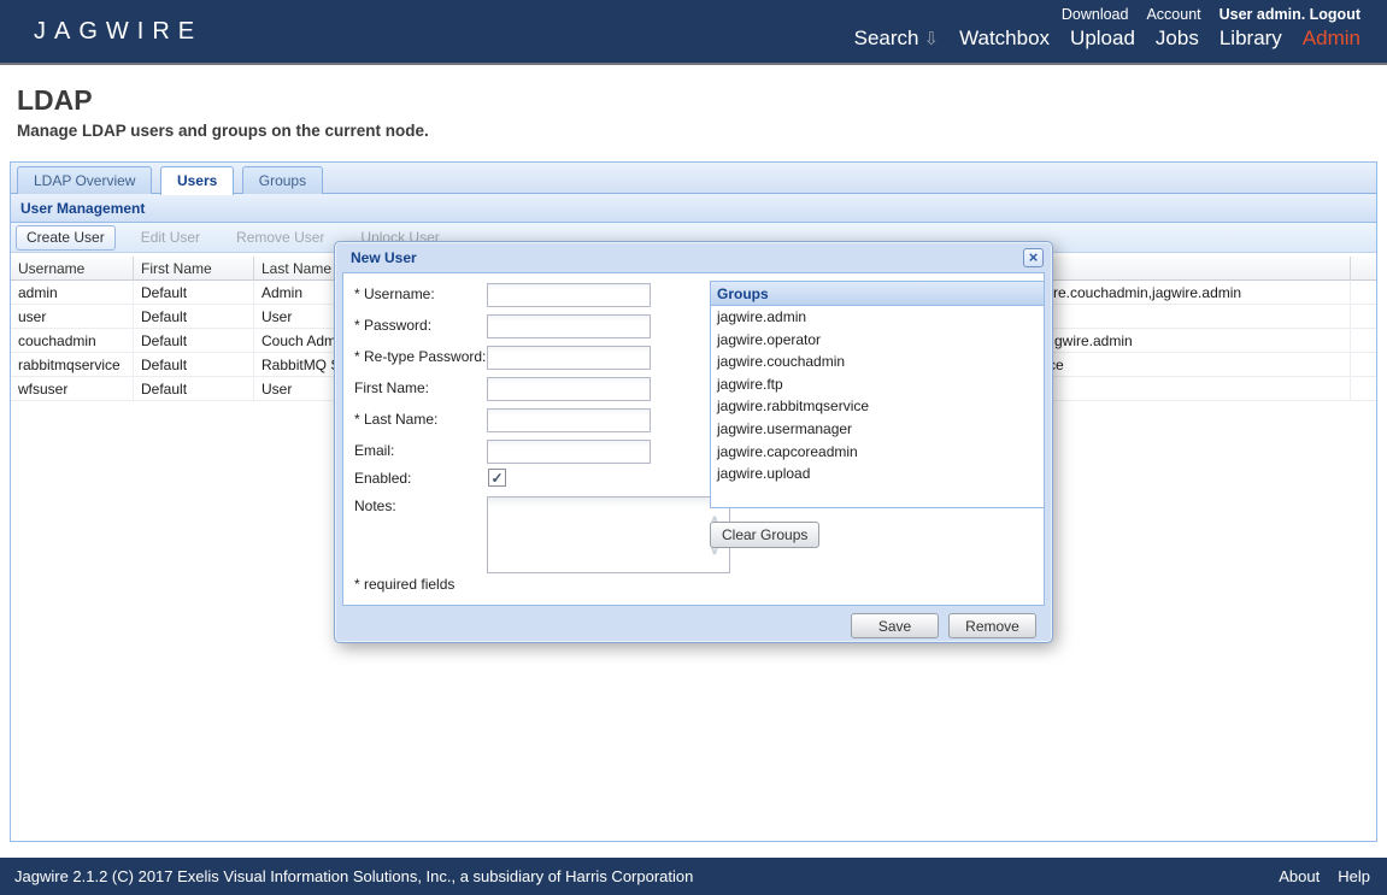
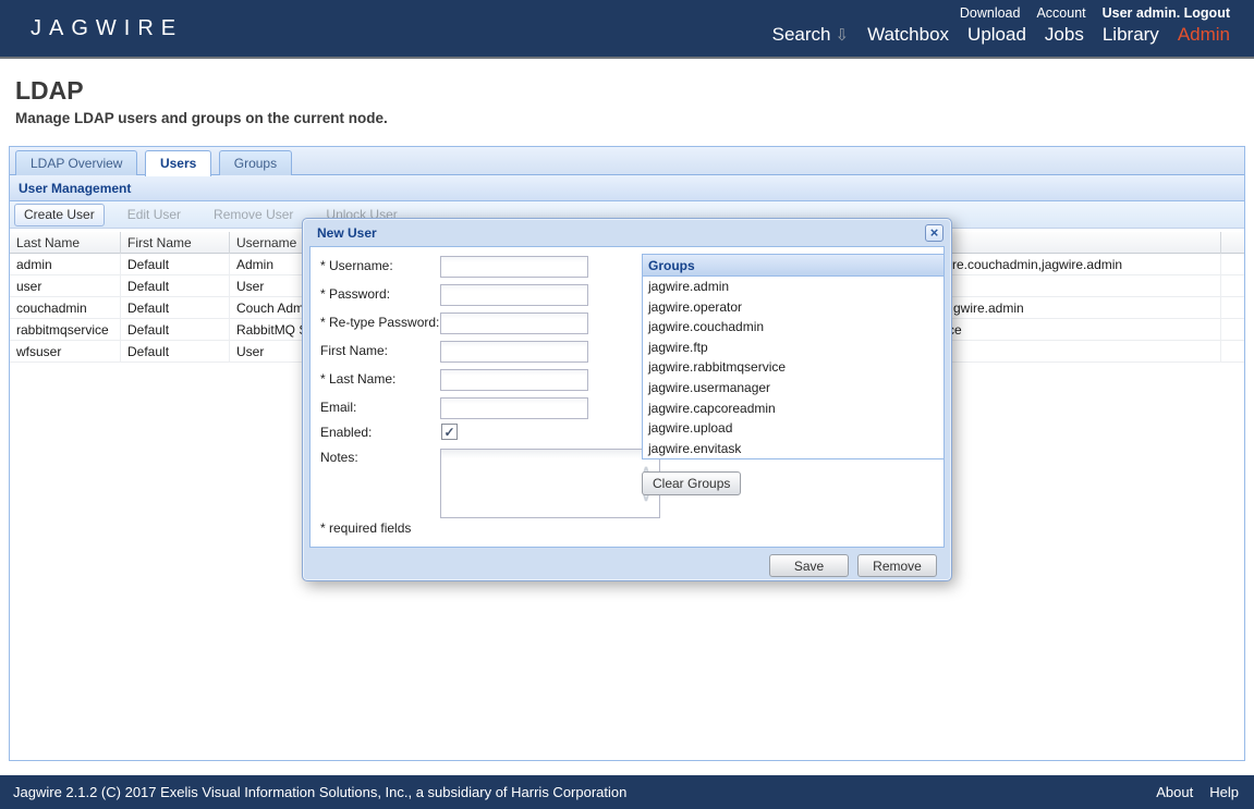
  JAGWIRE
  Download
  Account
  User admin. Logout
  Search ⇩
  Watchbox
  Upload
  Jobs
  Library
  Admin
  LDAP
  Manage LDAP users and groups on the current node.
  LDAP Overview Users Groups
  User Management
  Create User
  Edit User
  Remove User
  Unlock User
- Username
+ Last Name
  First Name
- Last Name
+ Username
  admin
  Default
  Admin
  re.couchadmin,jagwire.admin
  user
  Default
  User
  couchadmin
  Default
  Couch Adm
  gwire.admin
  rabbitmqservice
  Default
  wfsuser
  Default
  User
  New User
  ×
  * Username:
  * Password:
  * Re-type Password:
  First Name:
  * Last Name:
  Email:
  Enabled:
  ✓
  Notes:
  ∧
  ∨
  * required fields
  Groups
  jagwire.admin
  jagwire.operator
  jagwire.couchadmin
  jagwire.ftp
  jagwire.rabbitmqservice
  jagwire.usermanager
  jagwire.capcoreadmin
  jagwire.upload
+ jagwire.envitask
  Clear Groups
  Save
  Remove
  Jagwire 2.1.2 (C) 2017 Exelis Visual Information Solutions, Inc., a subsidiary of Harris Corporation
  About
  Help
